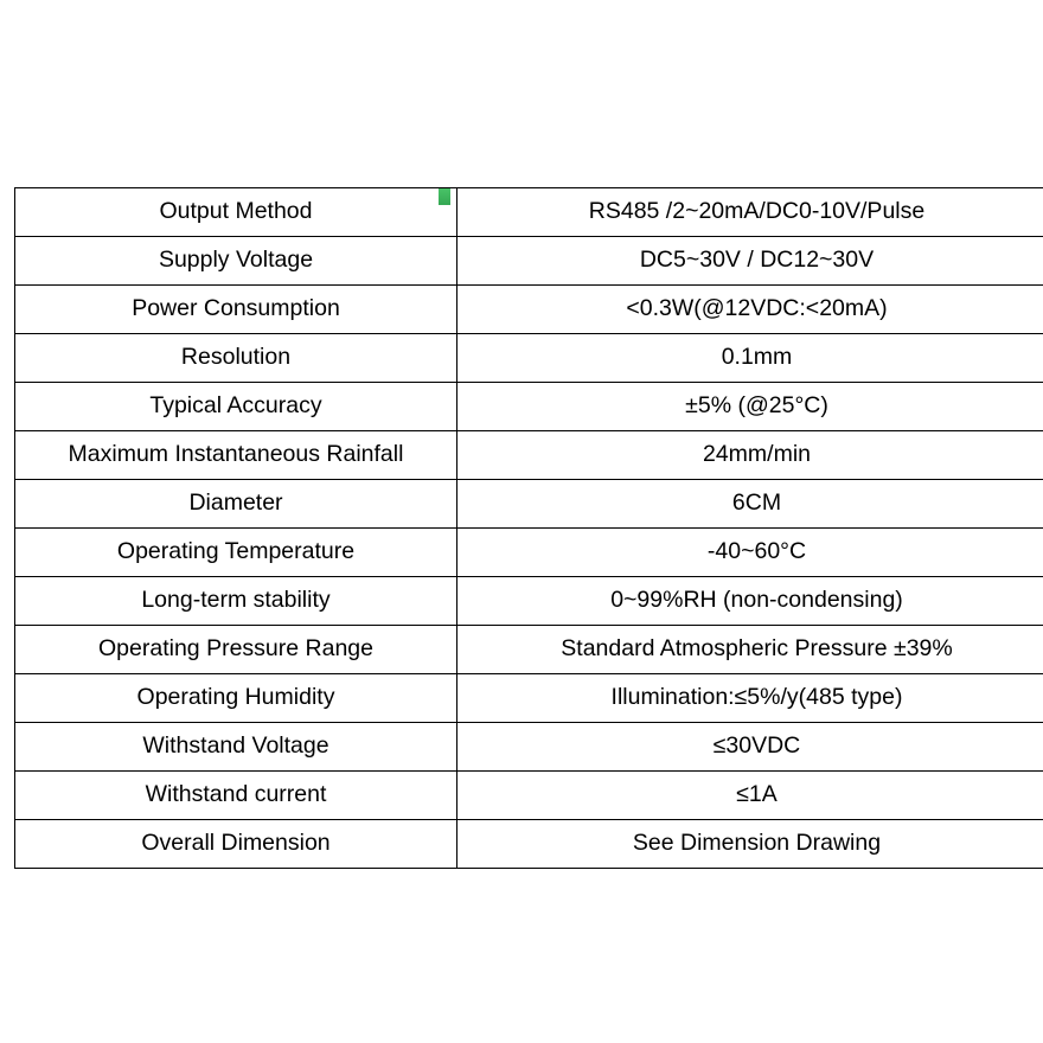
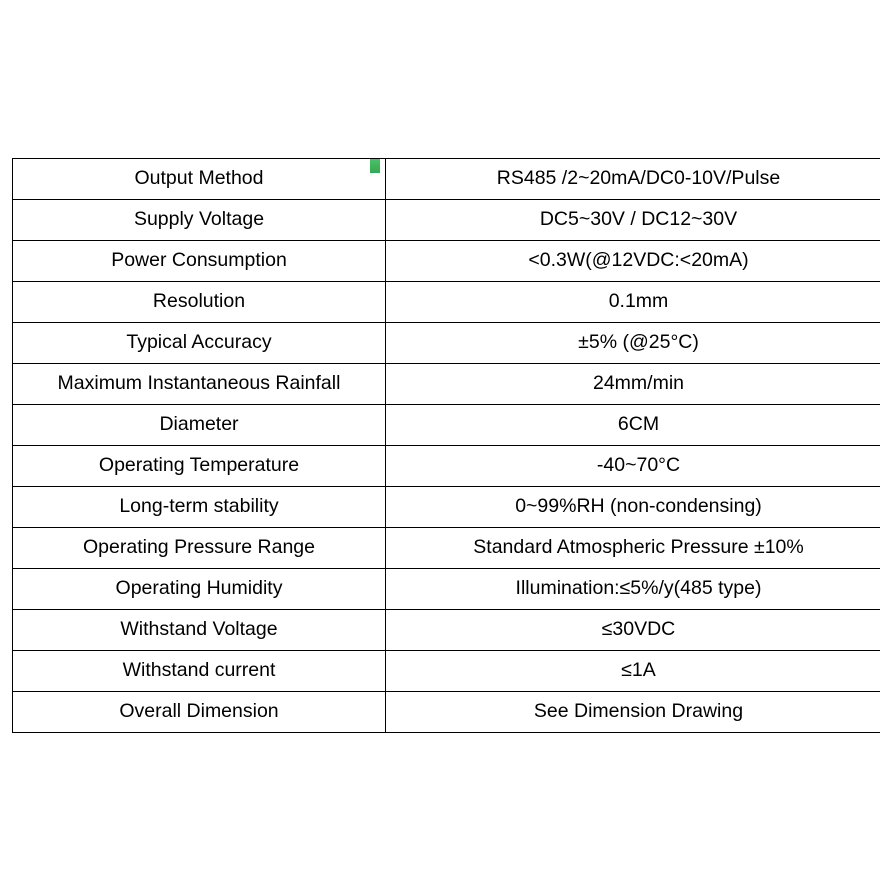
  Output Method	RS485 /2~20mA/DC0-10V/Pulse
  Supply Voltage	DC5~30V / DC12~30V
  Power Consumption	<0.3W(@12VDC:<20mA)
  Resolution	0.1mm
  Typical Accuracy	±5% (@25°C)
  Maximum Instantaneous Rainfall	24mm/min
  Diameter	6CM
- Operating Temperature	-40~60°C
+ Operating Temperature	-40~70°C
  Long-term stability	0~99%RH (non-condensing)
- Operating Pressure Range	Standard Atmospheric Pressure ±39%
+ Operating Pressure Range	Standard Atmospheric Pressure ±10%
  Operating Humidity	Illumination:≤5%/y(485 type)
  Withstand Voltage	≤30VDC
  Withstand current	≤1A
  Overall Dimension	See Dimension Drawing
